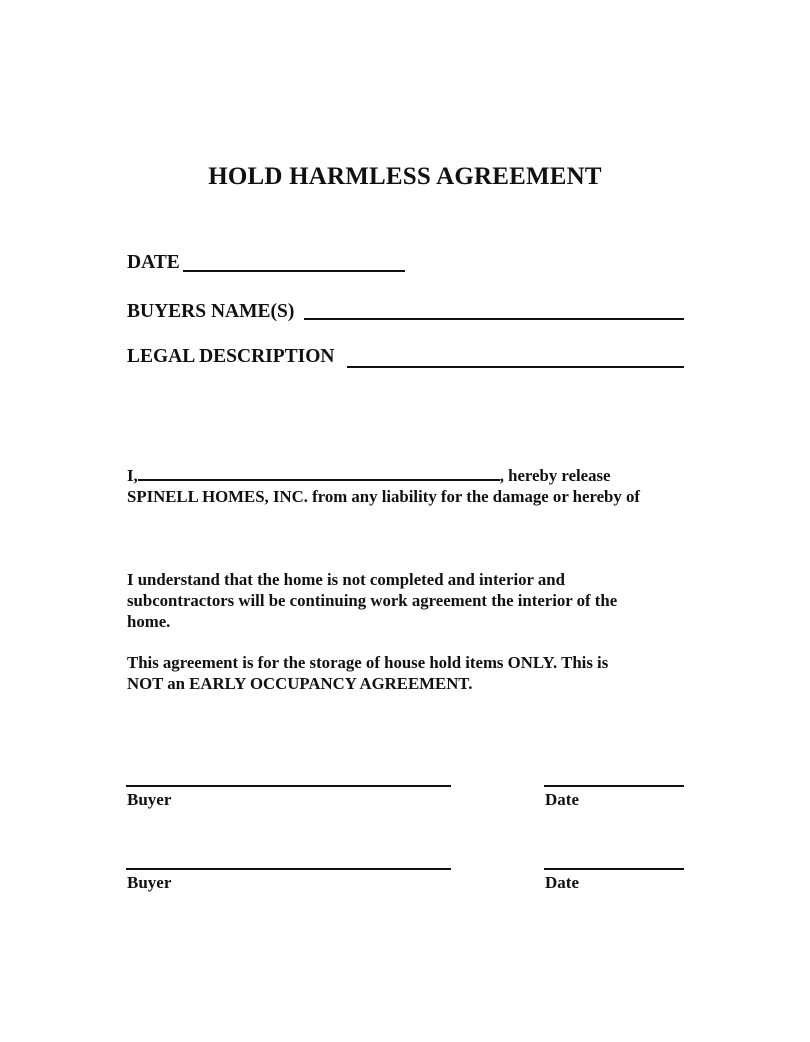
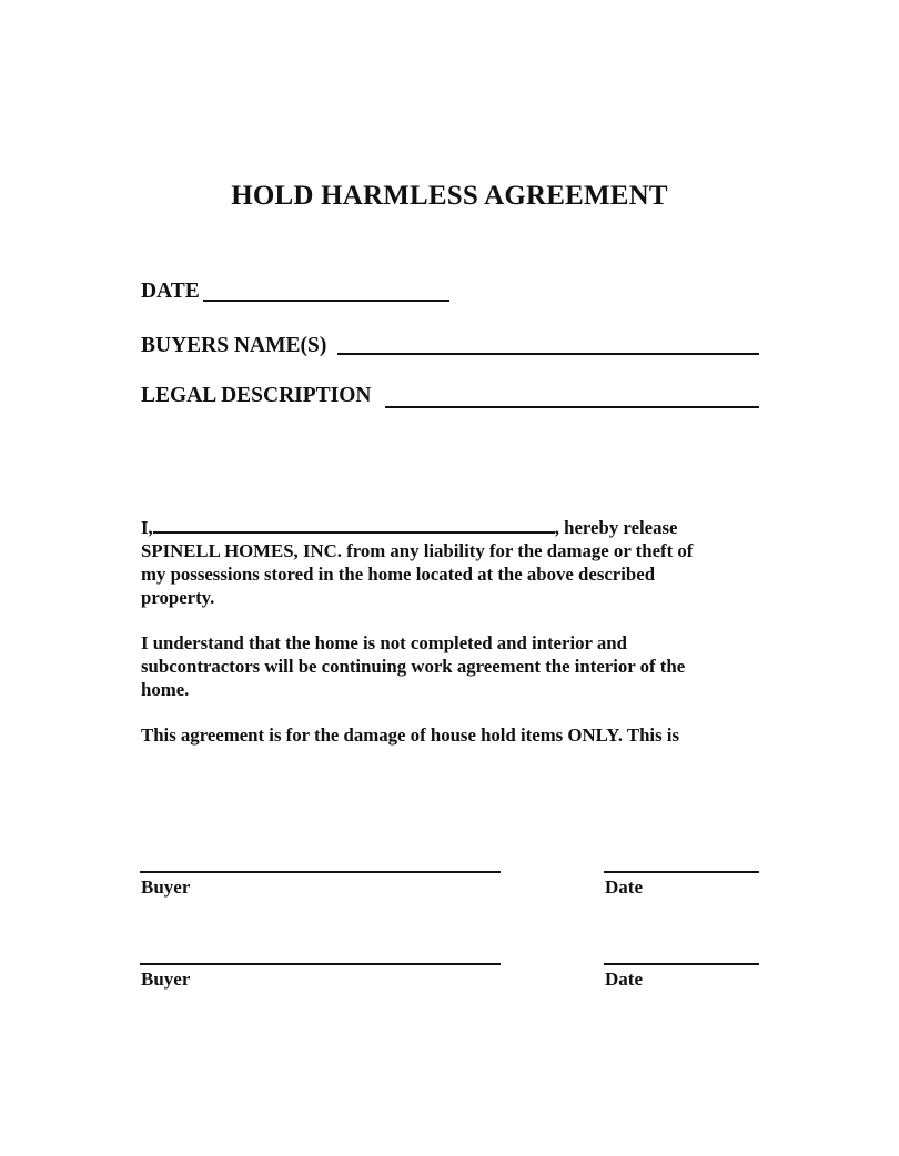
  HOLD HARMLESS AGREEMENT
  DATE
  BUYERS NAME(S)
  LEGAL DESCRIPTION
  I, , hereby release
- SPINELL HOMES, INC. from any liability for the damage or hereby of
+ SPINELL HOMES, INC. from any liability for the damage or theft of
+ my possessions stored in the home located at the above described
+ property.
  I understand that the home is not completed and interior and
  subcontractors will be continuing work agreement the interior of the
  home.
- This agreement is for the storage of house hold items ONLY. This is
+ This agreement is for the damage of house hold items ONLY. This is
- NOT an EARLY OCCUPANCY AGREEMENT.
  Buyer
  Date
  Buyer
  Date
